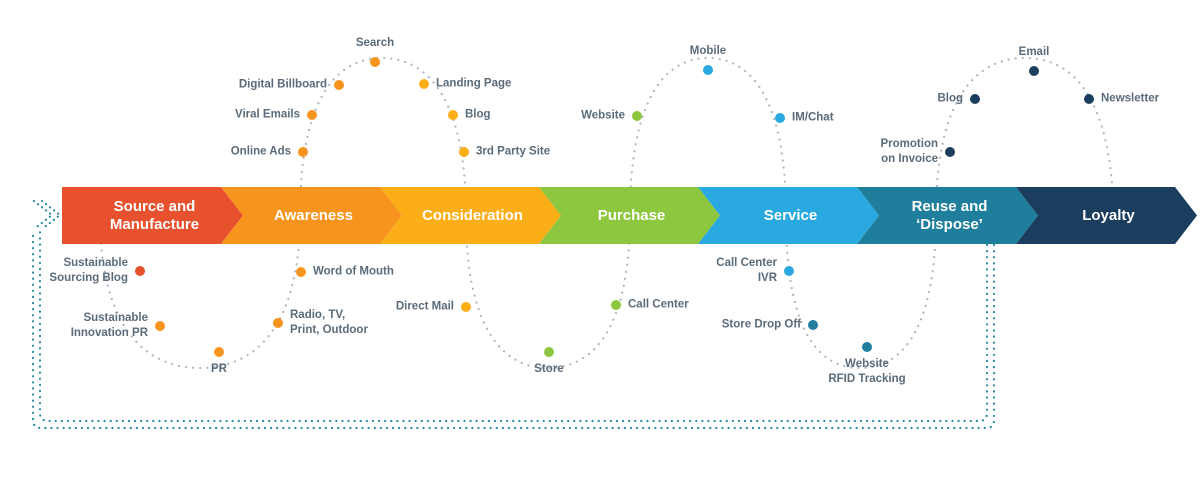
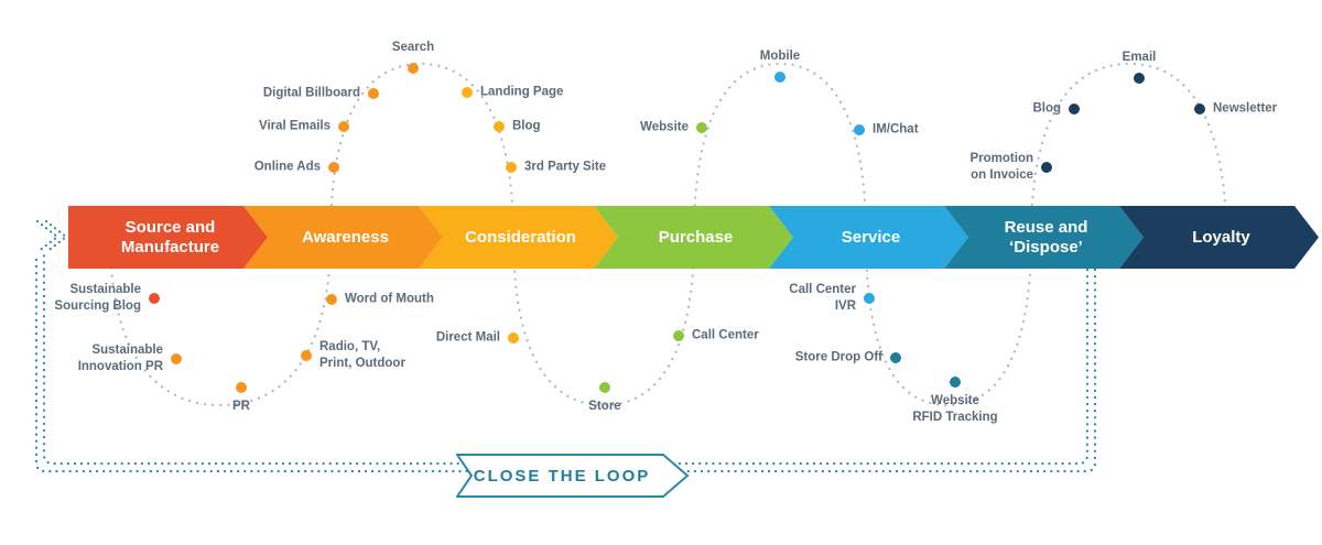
  Source and
  Manufacture
  Awareness
  Consideration
  Purchase
  Service
  Reuse and
  ‘Dispose’
  Loyalty
  Sustainable
  Sourcing Blog
  Sustainable
  Innovation PR
  PR
  Radio, TV,
  Print, Outdoor
  Word of Mouth
  Online Ads
  Viral Emails
  Digital Billboard
  Search
  Landing Page
  Blog
  3rd Party Site
  Direct Mail
  Store
  Call Center
  Website
  Mobile
  IM/Chat
  Call Center
  IVR
  Store Drop Off
  Website
  RFID Tracking
  Promotion
  on Invoice
  Blog
  Email
  Newsletter
+ CLOSE THE LOOP
